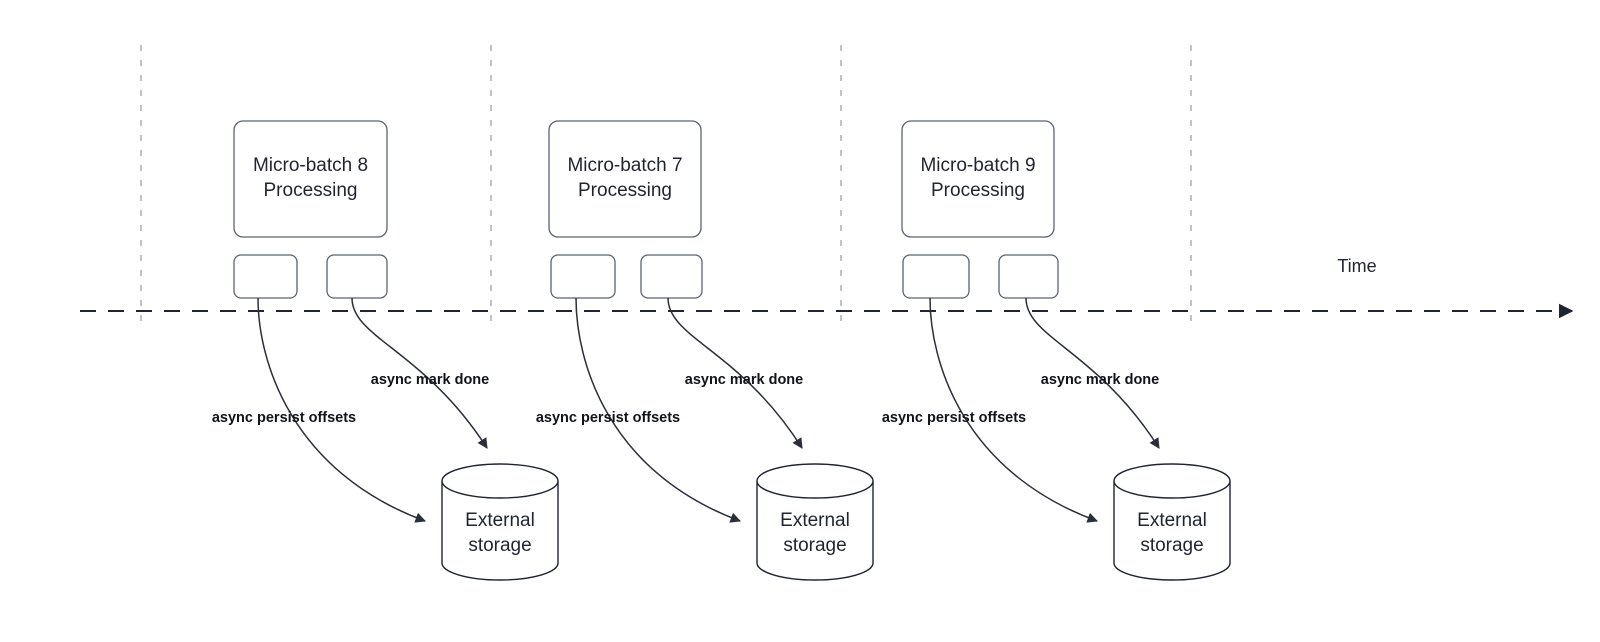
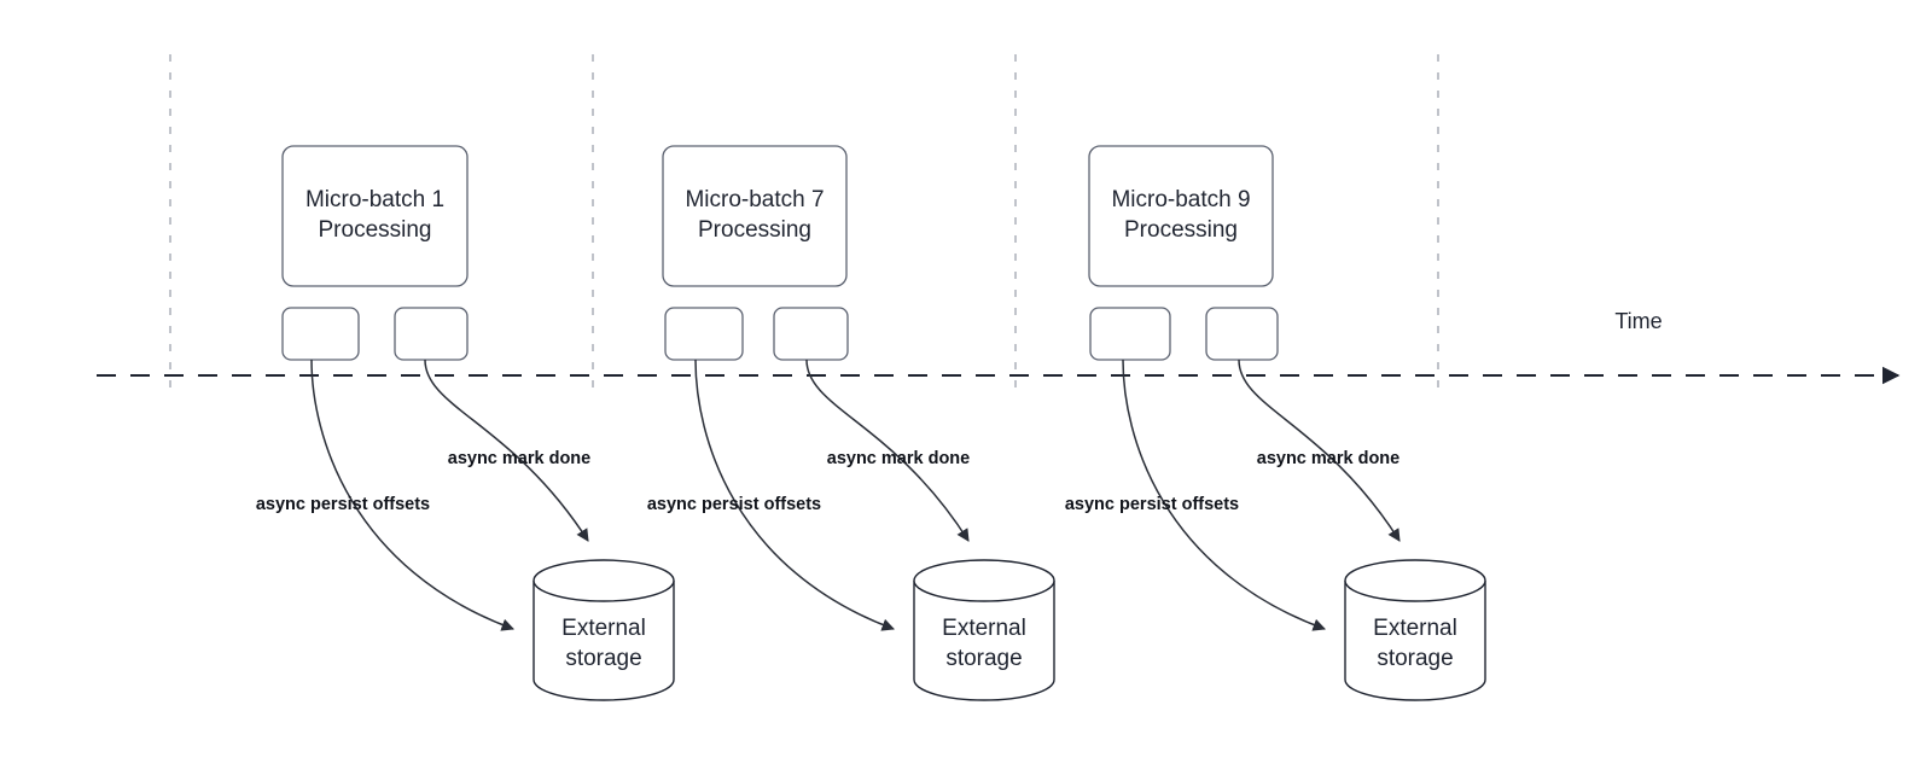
  Time
- Micro-batch 8
+ Micro-batch 1
  Processing
  async persist offsets
  async mark done
  External
  storage
  Micro-batch 7
  Processing
  async persist offsets
  async mark done
  External
  storage
  Micro-batch 9
  Processing
  async persist offsets
  async mark done
  External
  storage
